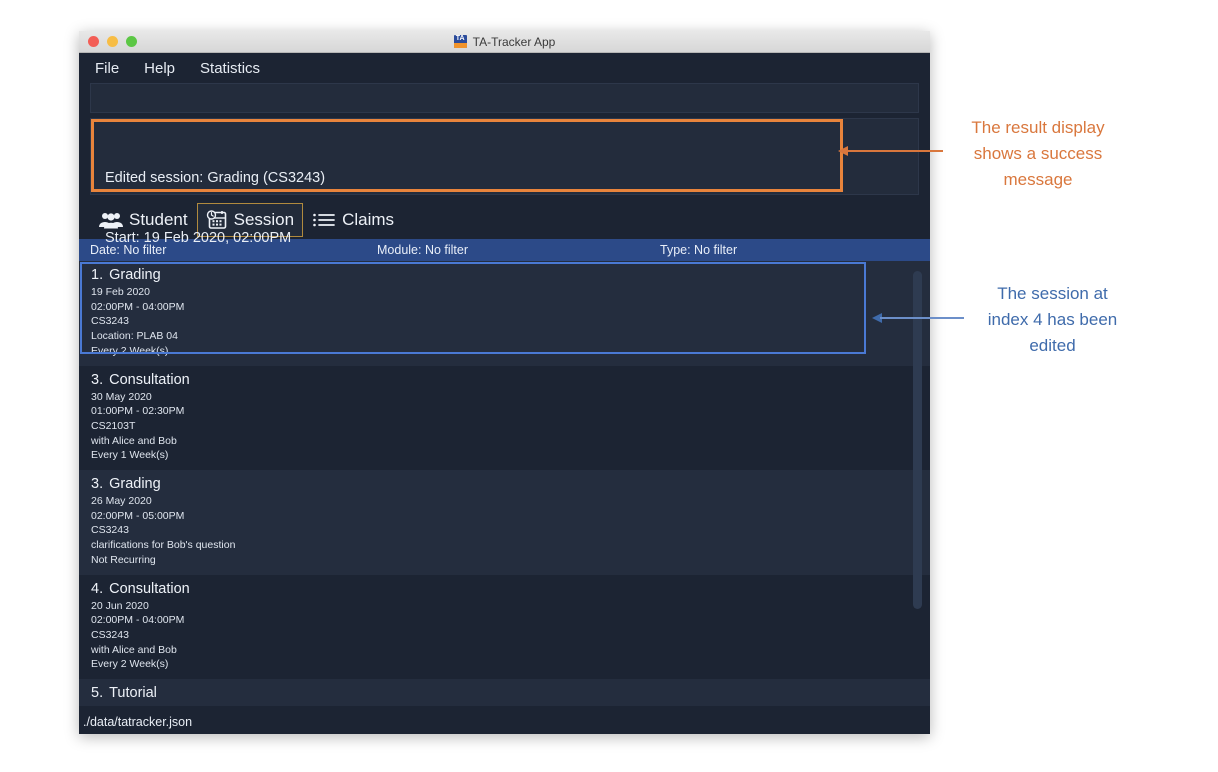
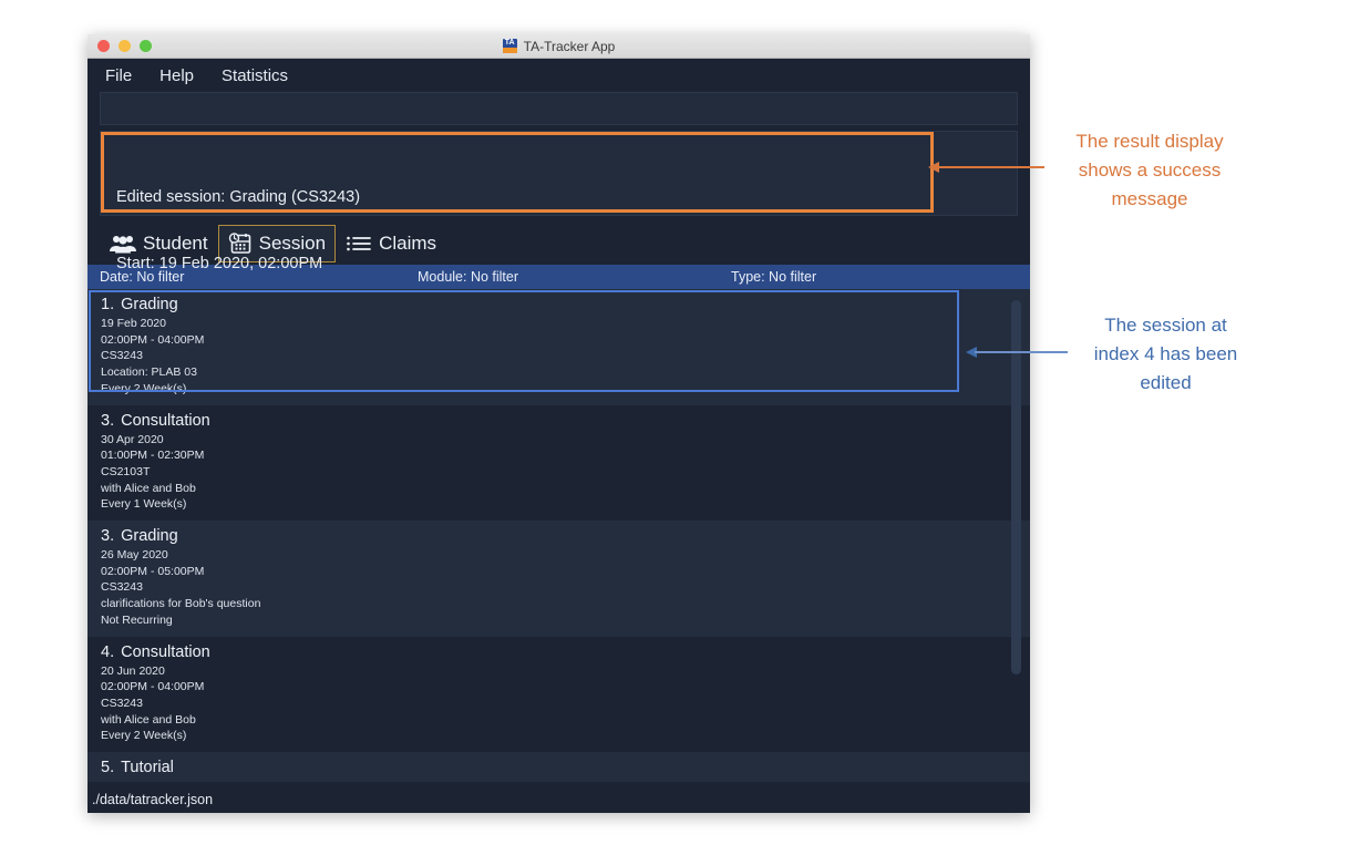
  TA-Tracker App
  File
  Help
  Statistics
  Edited session: Grading (CS3243)
  Start: 19 Feb 2020, 02:00PM
  Student
  Session
  Claims
  Date: No filter
  Module: No filter
  Type: No filter
  1. Grading
  19 Feb 2020
  02:00PM - 04:00PM
  CS3243
- Location: PLAB 04
+ Location: PLAB 03
  Every 2 Week(s)
  3. Consultation
- 30 May 2020
+ 30 Apr 2020
  01:00PM - 02:30PM
  CS2103T
  with Alice and Bob
  Every 1 Week(s)
  3. Grading
  26 May 2020
  02:00PM - 05:00PM
  CS3243
  clarifications for Bob's question
  Not Recurring
  4. Consultation
  20 Jun 2020
  02:00PM - 04:00PM
  CS3243
  with Alice and Bob
  Every 2 Week(s)
  5. Tutorial
  ./data/tatracker.json
  The result display
  shows a success
  message
  The session at
  index 4 has been
  edited
